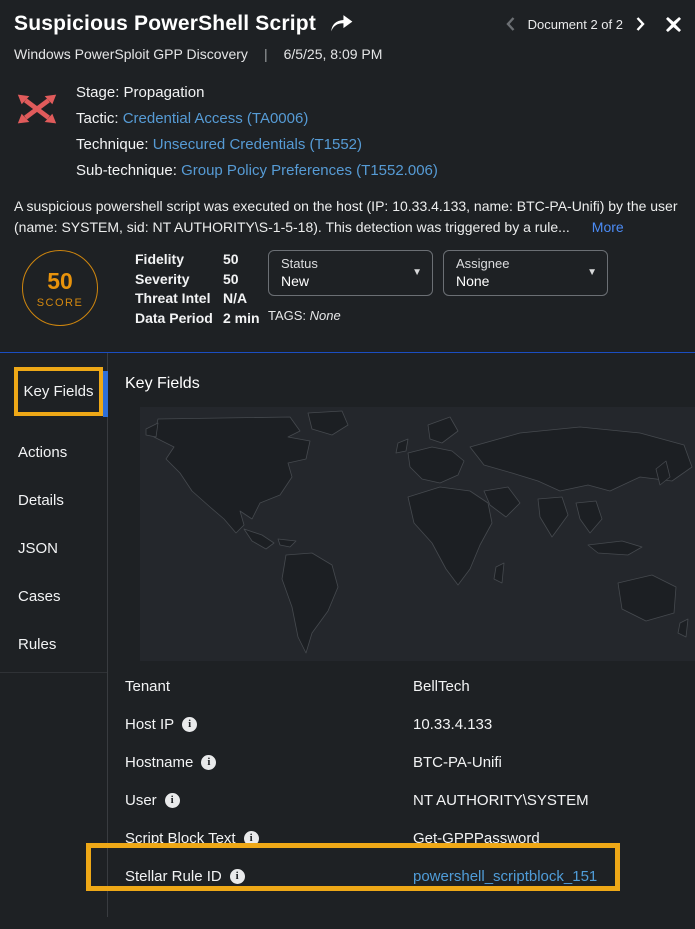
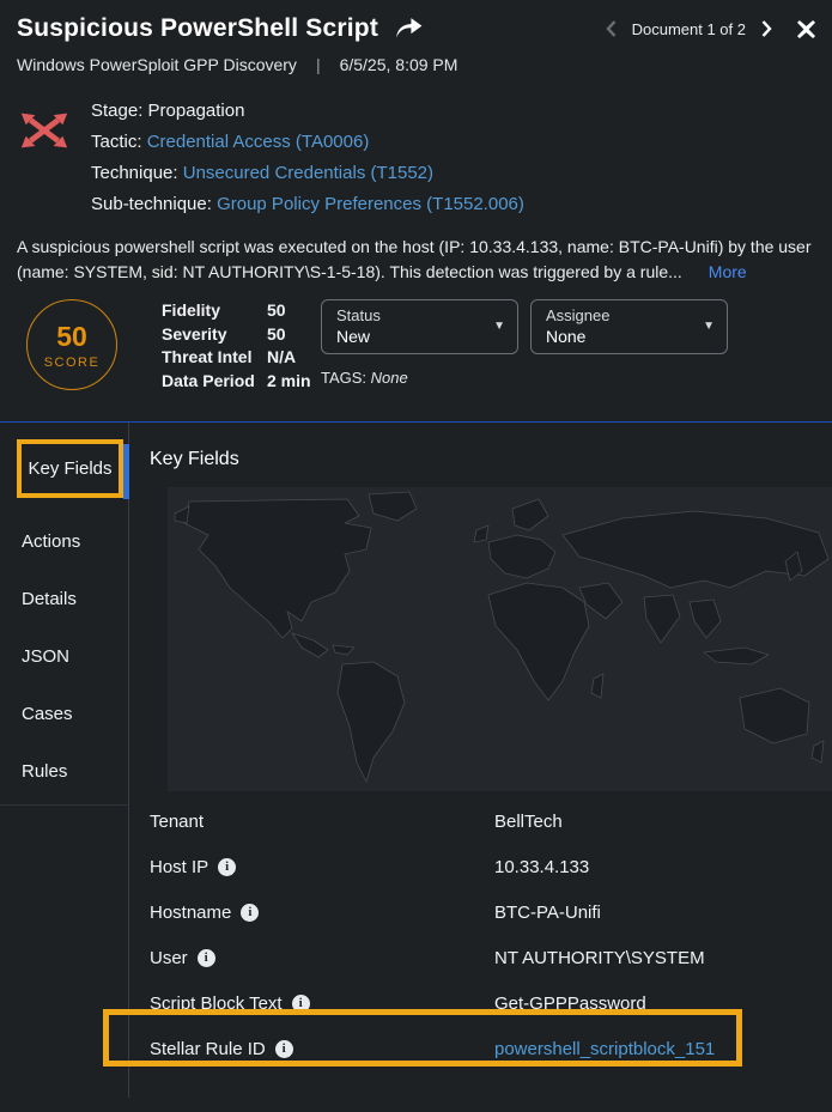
  Suspicious PowerShell Script
- Document 2 of 2
+ Document 1 of 2
  Windows PowerSploit GPP Discovery
  |
  6/5/25, 8:09 PM
  Stage: Propagation
  Tactic: Credential Access (TA0006)
  Technique: Unsecured Credentials (T1552)
  Sub-technique: Group Policy Preferences (T1552.006)
  A suspicious powershell script was executed on the host (IP: 10.33.4.133, name: BTC-PA-Unifi) by the user (name: SYSTEM, sid: NT AUTHORITY\S-1-5-18). This detection was triggered by a rule... More
  50
  SCORE
  Fidelity
  50
  Severity
  50
  Threat Intel
  N/A
  Data Period
  2 min
  Status
  New
  ▼
  Assignee
  None
  ▼
  TAGS: None
  Key Fields
  Actions
  Details
  JSON
  Cases
  Rules
  Key Fields
  Tenant
  BellTech
  Host IP
  i
  10.33.4.133
  Hostname
  i
  BTC-PA-Unifi
  User
  i
  NT AUTHORITY\SYSTEM
  Script Block Text
  i
  Get-GPPPassword
  Stellar Rule ID
  i
  powershell_scriptblock_151
